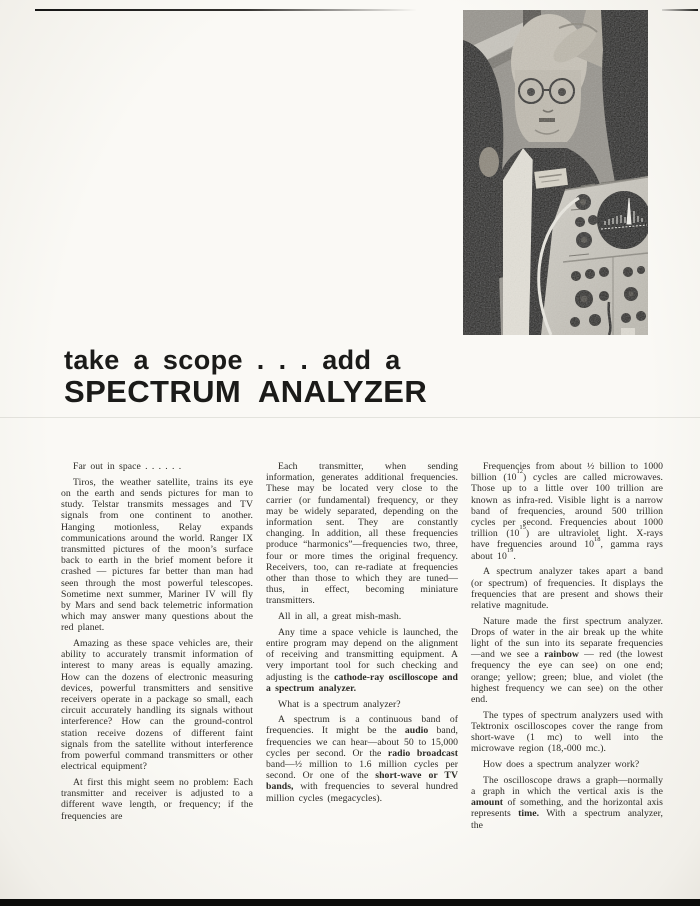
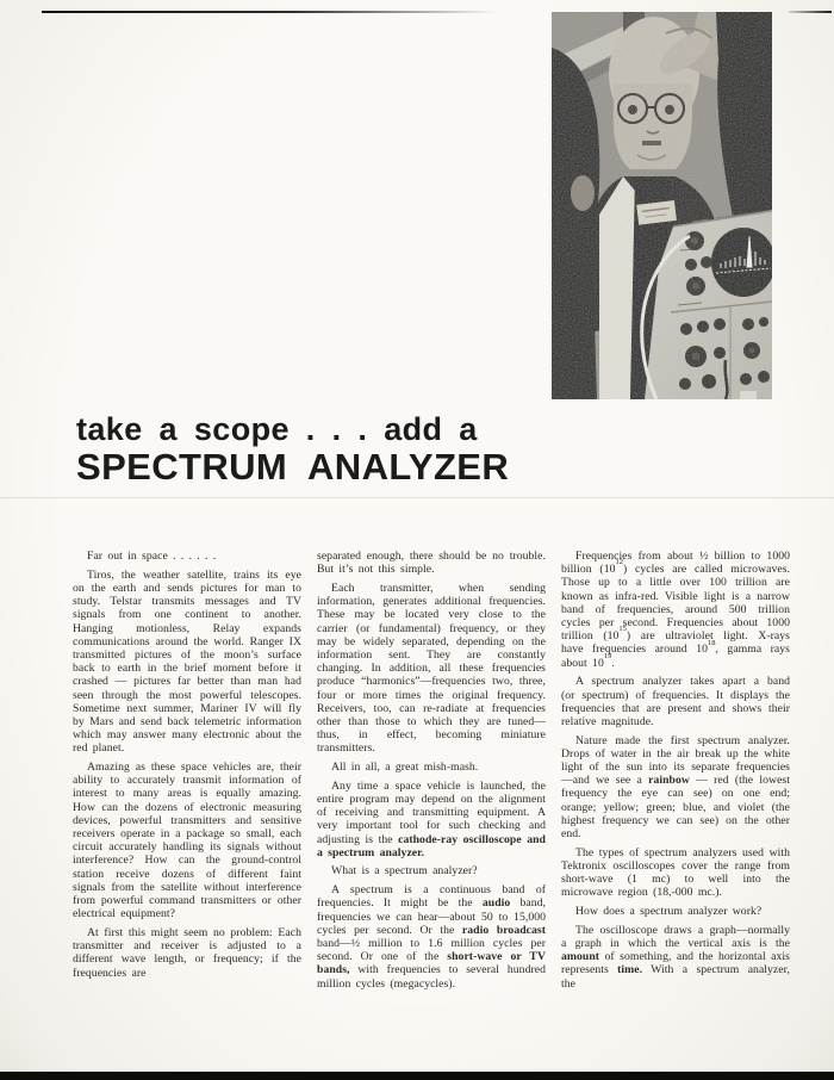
  take a scope . . . add a
  SPECTRUM ANALYZER
  Far out in space . . . . . .
- Tiros, the weather satellite, trains its eye on the earth and sends pictures for man to study. Telstar transmits messages and TV signals from one continent to another. Hanging motionless, Relay expands communications around the world. Ranger IX transmitted pictures of the moon’s surface back to earth in the brief moment before it crashed — pictures far better than man had seen through the most powerful telescopes. Sometime next summer, Mariner IV will fly by Mars and send back telemetric information which may answer many questions about the red planet.
+ Tiros, the weather satellite, trains its eye on the earth and sends pictures for man to study. Telstar transmits messages and TV signals from one continent to another. Hanging motionless, Relay expands communications around the world. Ranger IX transmitted pictures of the moon’s surface back to earth in the brief moment before it crashed — pictures far better than man had seen through the most powerful telescopes. Sometime next summer, Mariner IV will fly by Mars and send back telemetric information which may answer many electronic about the red planet.
  Amazing as these space vehicles are, their ability to accurately transmit information of interest to many areas is equally amazing. How can the dozens of electronic measuring devices, powerful transmitters and sensitive receivers operate in a package so small, each circuit accurately handling its signals without interference? How can the ground-control station receive dozens of different faint signals from the satellite without interference from powerful command transmitters or other electrical equipment?
  At first this might seem no problem: Each transmitter and receiver is adjusted to a different wave length, or frequency; if the frequencies are
+ separated enough, there should be no trouble. But it’s not this simple.
  Each transmitter, when sending information, generates additional frequencies. These may be located very close to the carrier (or fundamental) frequency, or they may be widely separated, depending on the information sent. They are constantly changing. In addition, all these frequencies produce “harmonics”—frequencies two, three, four or more times the original frequency. Receivers, too, can re-radiate at frequencies other than those to which they are tuned—thus, in effect, becoming miniature transmitters.
  All in all, a great mish-mash.
  Any time a space vehicle is launched, the entire program may depend on the alignment of receiving and transmitting equipment. A very important tool for such checking and adjusting is the cathode-ray oscilloscope and a spectrum analyzer.
  What is a spectrum analyzer?
  A spectrum is a continuous band of frequencies. It might be the audio band, frequencies we can hear—about 50 to 15,000 cycles per second. Or the radio broadcast band—½ million to 1.6 million cycles per second. Or one of the short-wave or TV bands, with frequencies to several hundred million cycles (megacycles).
  Frequencies from about ½ billion to 1000 billion (10 ) cycles are called microwaves. Those up to a little over 100 trillion are known as infra-red. Visible light is a narrow band of frequencies, around 500 trillion cycles per second. Frequencies about 1000 trillion (10 ) are ultraviolet light. X-rays have frequencies around 10 , gamma rays about 10 .
  A spectrum analyzer takes apart a band (or spectrum) of frequencies. It displays the frequencies that are present and shows their relative magnitude.
  Nature made the first spectrum analyzer. Drops of water in the air break up the white light of the sun into its separate frequencies—and we see a rainbow — red (the lowest frequency the eye can see) on one end; orange; yellow; green; blue, and violet (the highest frequency we can see) on the other end.
  The types of spectrum analyzers used with Tektronix oscilloscopes cover the range from short-wave (1 mc) to well into the microwave region (18,-000 mc.).
  How does a spectrum analyzer work?
  The oscilloscope draws a graph—normally a graph in which the vertical axis is the amount of something, and the horizontal axis represents time. With a spectrum analyzer, the
